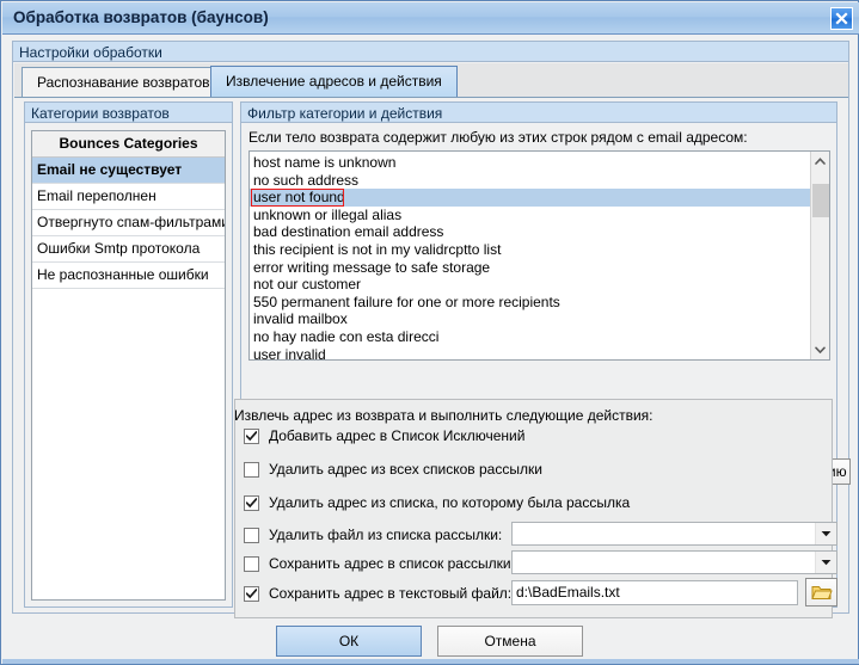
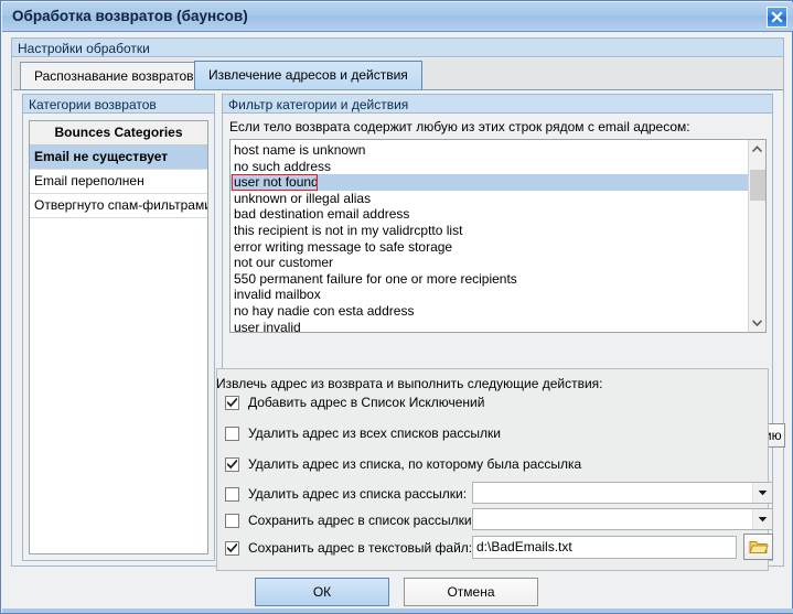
  Обработка возвратов (баунсов)
  Настройки обработки
  Распознавание возвратов
  Извлечение адресов и действия
  Категории возвратов
  Bounces Categories
  Email не существует
  Email переполнен
  Отвергнуто спам-фильтрам
- Ошибки Smtp протокола
- Не распознанные ошибки
  Фильтр категории и действия
  Если тело возврата содержит любую из этих строк рядом с email адресом:
  host name is unknown
  no such address
  user not found
  unknown or illegal alias
  bad destination email address
  this recipient is not in my validrcptto list
  error writing message to safe storage
  not our customer
  550 permanent failure for one or more recipients
  invalid mailbox
- no hay nadie con esta direcci
+ no hay nadie con esta address
  user invalid
  Извлечь адрес из возврата и выполнить следующие действия:
  Добавить адрес в Список Исключений
  Удалить адрес из всех списков рассылки
  Удалить адрес из списка, по которому была рассылка
- Удалить файл из списка рассылки:
+ Удалить адрес из списка рассылки:
  Сохранить адрес в список рассылки
  Сохранить адрес в текстовый файл:
  d:\BadEmails.txt
  ОК
  Отмена
